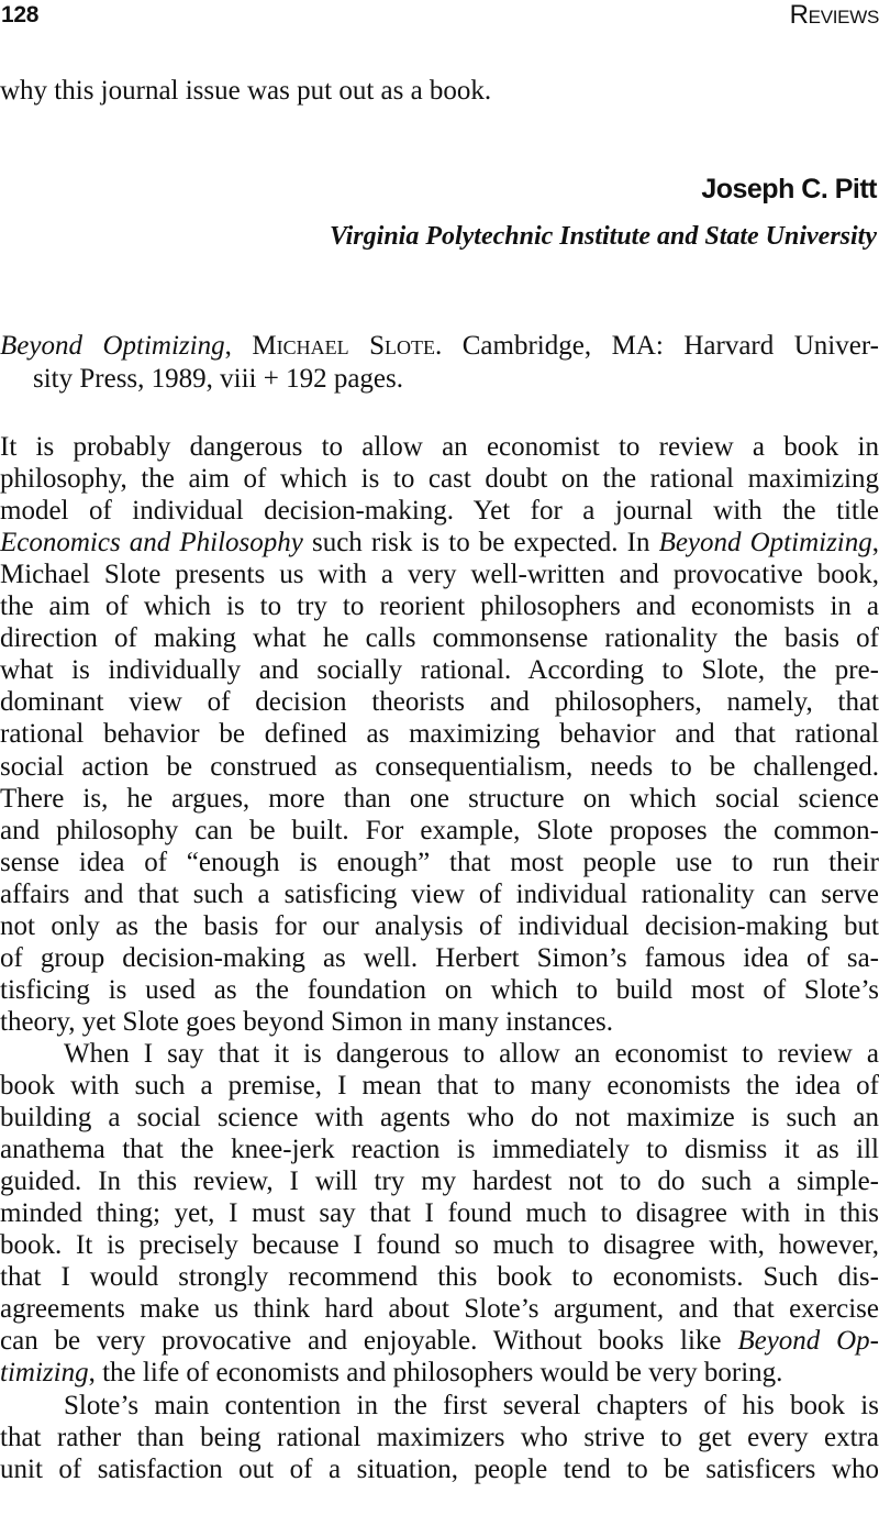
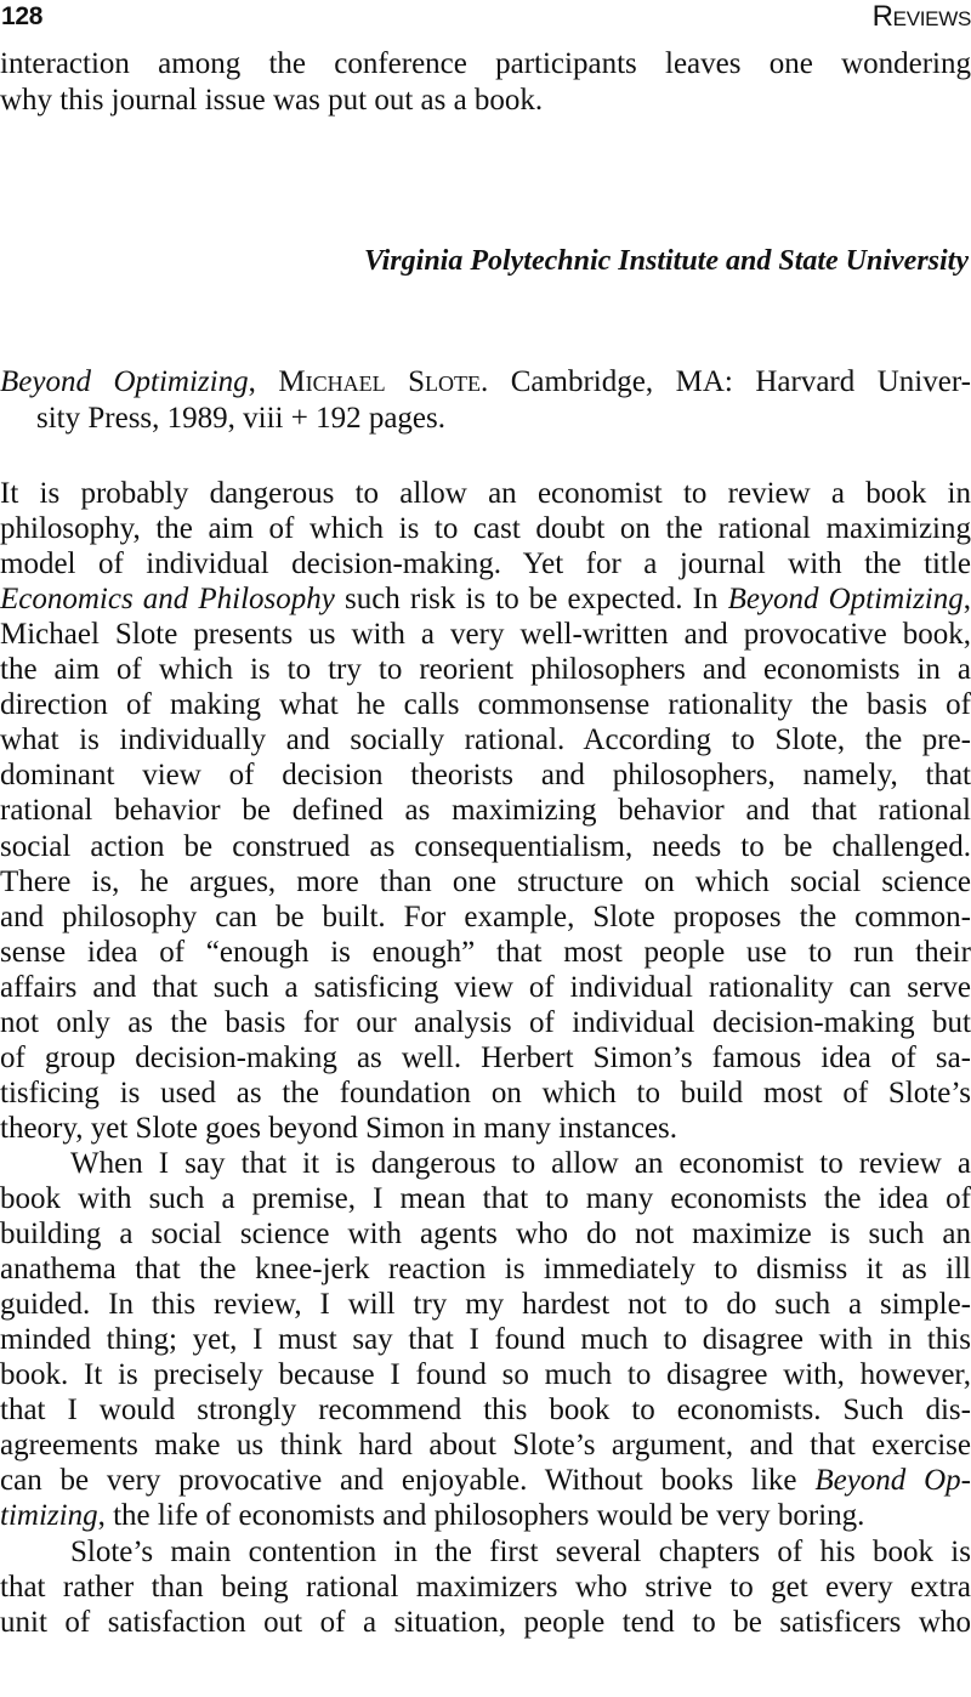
  128
  Reviews
+ interaction among the conference participants leaves one wondering
  why this journal issue was put out as a book.
- Joseph C. Pitt
  Virginia Polytechnic Institute and State University
  Beyond Optimizing, Michael Slote. Cambridge, MA: Harvard Univer-
  sity Press, 1989, viii + 192 pages.
  It is probably dangerous to allow an economist to review a book in
  philosophy, the aim of which is to cast doubt on the rational maximizing
  model of individual decision-making. Yet for a journal with the title
  Economics and Philosophy such risk is to be expected. In Beyond Optimizing,
  Michael Slote presents us with a very well-written and provocative book,
  the aim of which is to try to reorient philosophers and economists in a
  direction of making what he calls commonsense rationality the basis of
  what is individually and socially rational. According to Slote, the pre-
  dominant view of decision theorists and philosophers, namely, that
  rational behavior be defined as maximizing behavior and that rational
  social action be construed as consequentialism, needs to be challenged.
  There is, he argues, more than one structure on which social science
  and philosophy can be built. For example, Slote proposes the common-
  sense idea of “enough is enough” that most people use to run their
  affairs and that such a satisficing view of individual rationality can serve
  not only as the basis for our analysis of individual decision-making but
  of group decision-making as well. Herbert Simon’s famous idea of sa-
  tisficing is used as the foundation on which to build most of Slote’s
  theory, yet Slote goes beyond Simon in many instances.
  When I say that it is dangerous to allow an economist to review a
  book with such a premise, I mean that to many economists the idea of
  building a social science with agents who do not maximize is such an
  anathema that the knee-jerk reaction is immediately to dismiss it as ill
  guided. In this review, I will try my hardest not to do such a simple-
  minded thing; yet, I must say that I found much to disagree with in this
  book. It is precisely because I found so much to disagree with, however,
  that I would strongly recommend this book to economists. Such dis-
  agreements make us think hard about Slote’s argument, and that exercise
  can be very provocative and enjoyable. Without books like Beyond Op-
  timizing, the life of economists and philosophers would be very boring.
  Slote’s main contention in the first several chapters of his book is
  that rather than being rational maximizers who strive to get every extra
  unit of satisfaction out of a situation, people tend to be satisficers who
